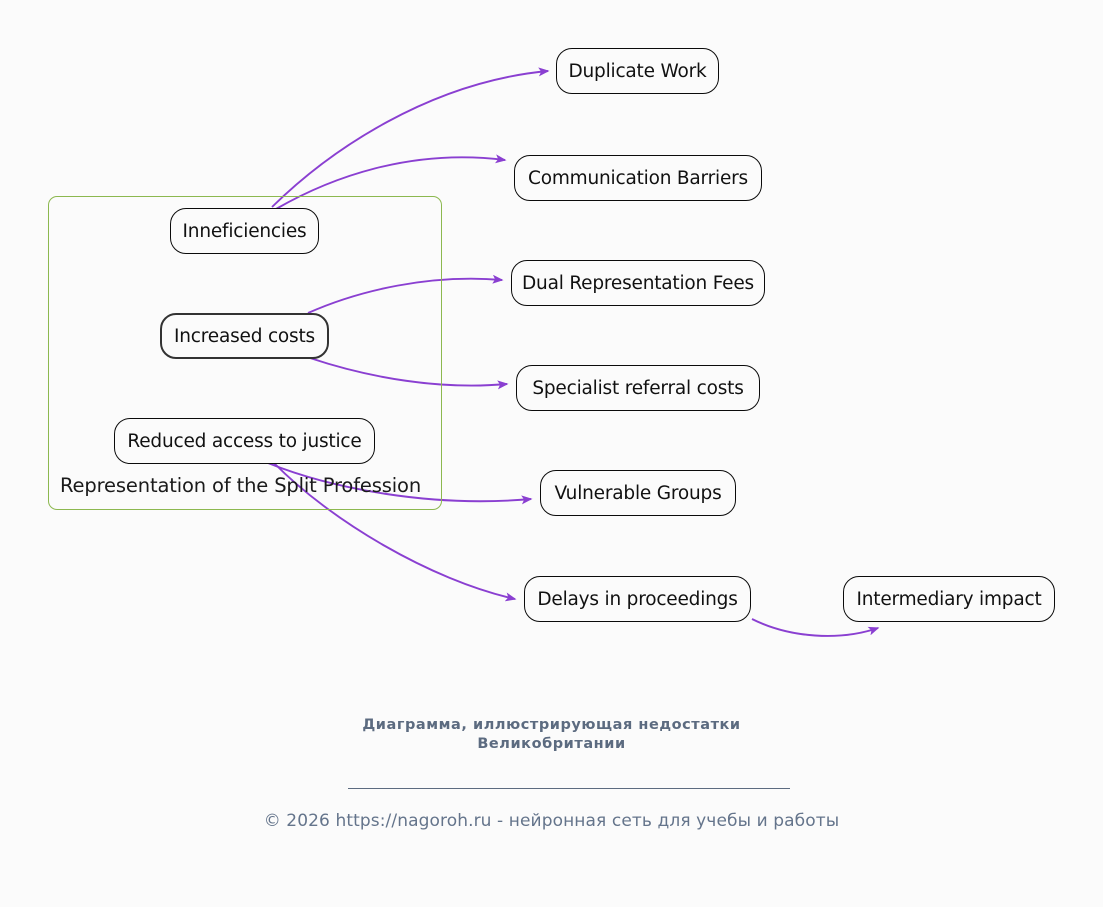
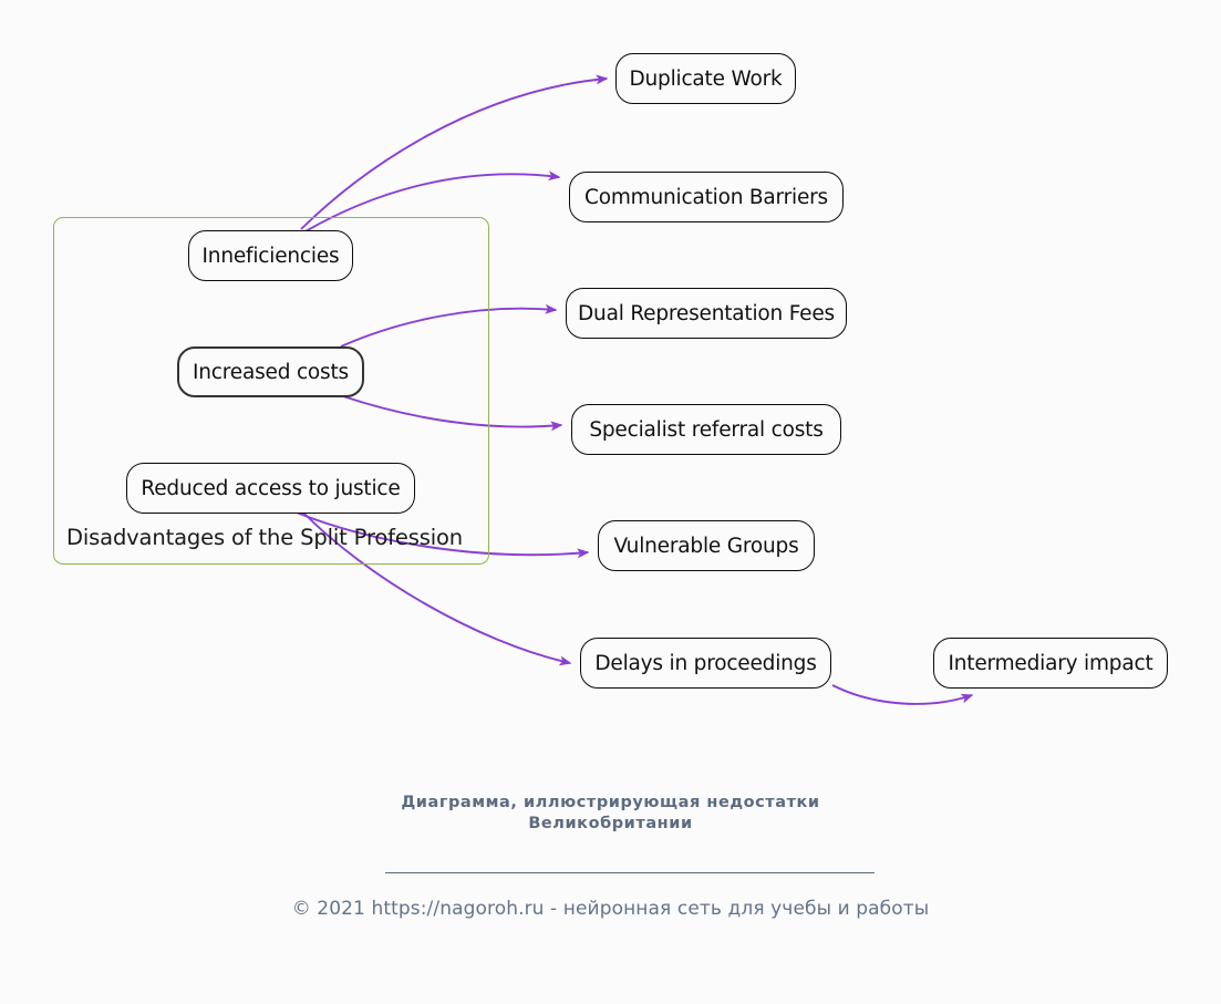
- Representation of the Split Profession
+ Disadvantages of the Split Profession
  Inneficiencies
  Increased costs
  Reduced access to justice
  Duplicate Work
  Communication Barriers
  Dual Representation Fees
  Specialist referral costs
  Vulnerable Groups
  Delays in proceedings
  Intermediary impact
  Диаграмма, иллюстрирующая недостатки
  Великобритании
- © 2026 https://nagoroh.ru - нейронная сеть для учебы и работы
+ © 2021 https://nagoroh.ru - нейронная сеть для учебы и работы
